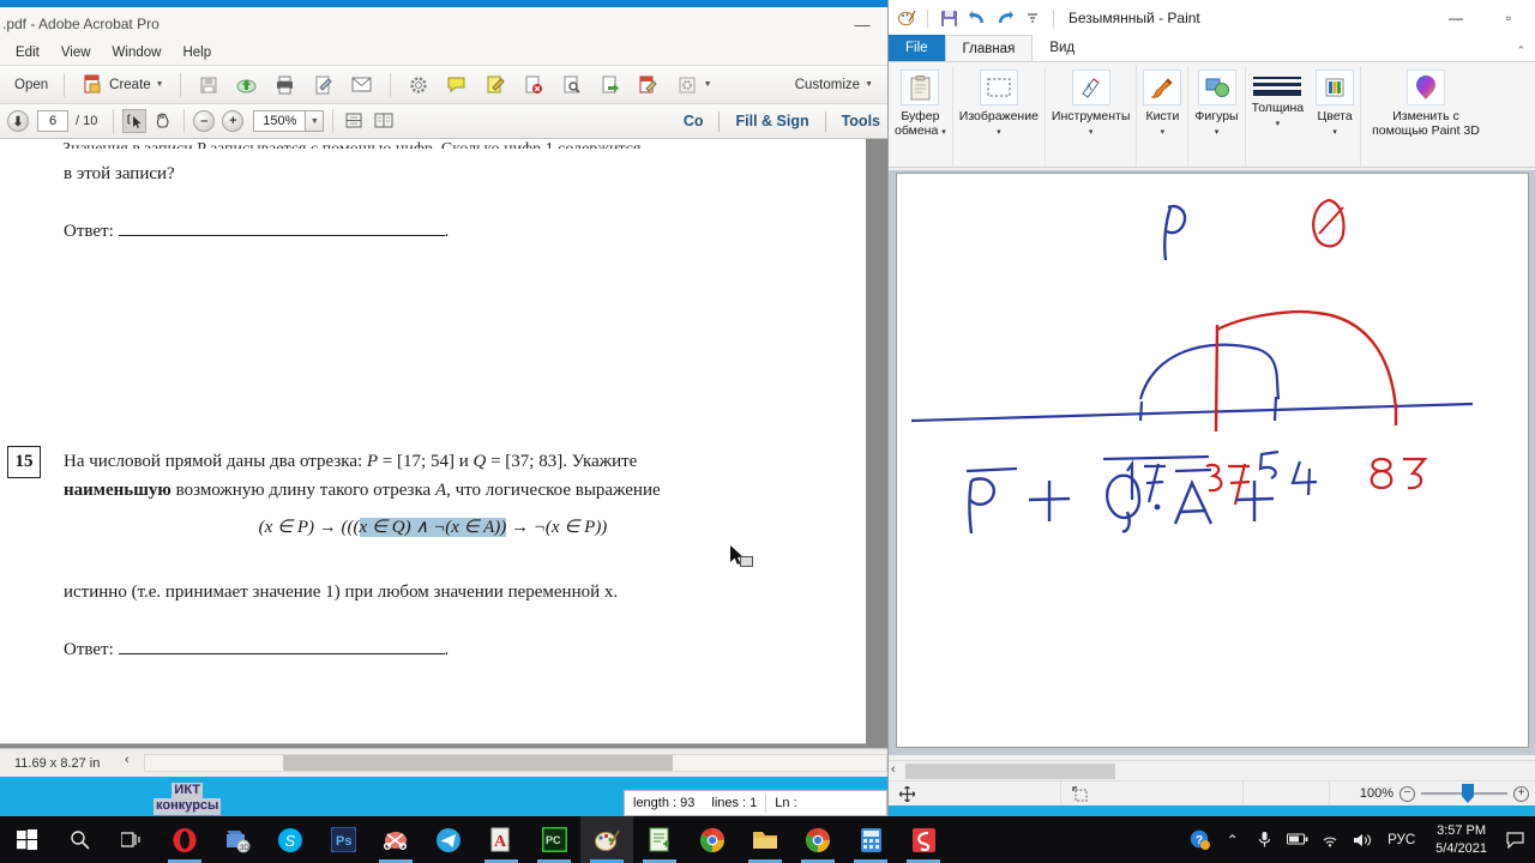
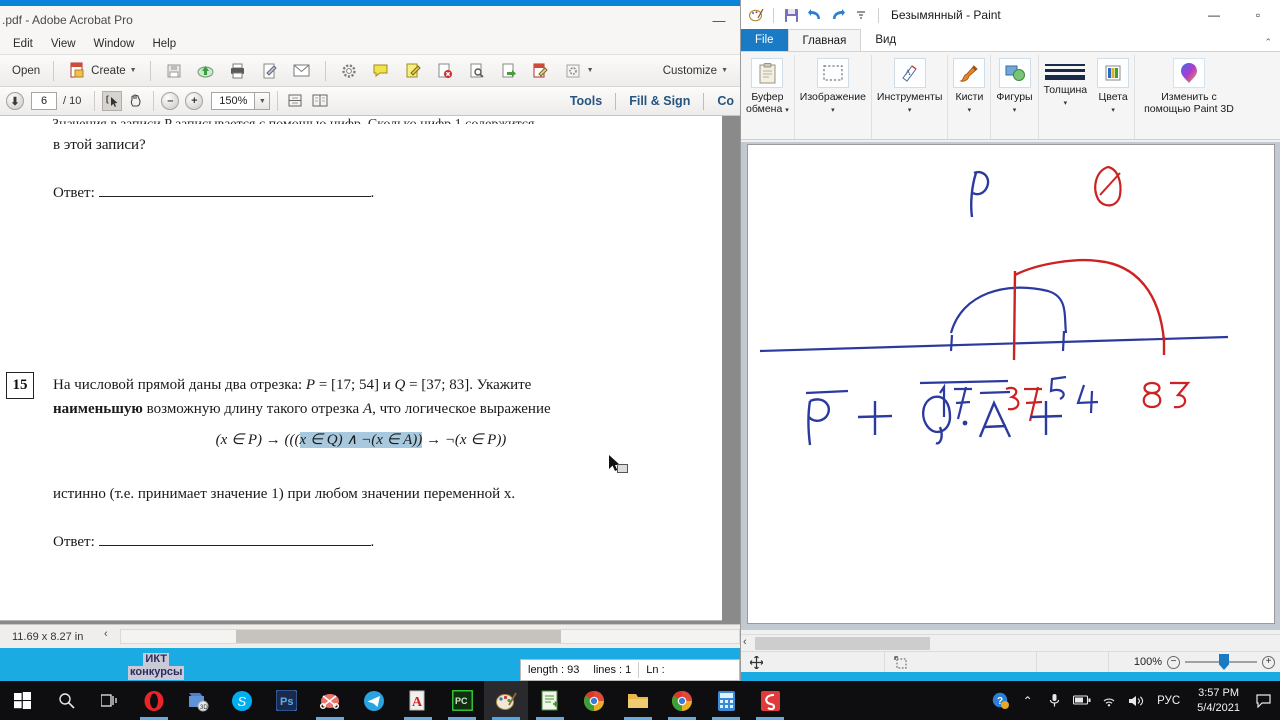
  .pdf - Adobe Acrobat Pro
  —
  Edit
  View
  Window
  Help
  Open
  Create
  Customize
  ⬇
  6
  / 10
  –
  +
  150%
- Co
+ Tools
  Fill & Sign
- Tools
+ Co
  в этой записи?
  Ответ: .
  15
  На числовой прямой даны два отрезка: P = [17; 54] и Q = [37; 83]. Укажите
  наименьшую возможную длину такого отрезка A, что логическое выражение
  (x ∈ P) → (((x ∈ Q) ∧ ¬(x ∈ A)) → ¬(x ∈ P))
  истинно (т.е. принимает значение 1) при любом значении переменной x.
  Ответ: .
  11.69 x 8.27 in
  ‹
  ИКТ
  конкурсы
  length : 93
  lines : 1
  Ln :
  Безымянный - Paint
  —
  ▫
  File
  Главная
  Вид
  ⌃
  Буфер
  обмена
  Изображение
  A
  Инструменты
  Кисти
  Фигуры
  Толщина
  Цвета
  Изменить с
  помощью Paint 3D
  ‹
  100%
  −
  +
  S
  Ps
  A
  PC
  ?
  ⌃
  РУС
  3:57 PM
  5/4/2021
